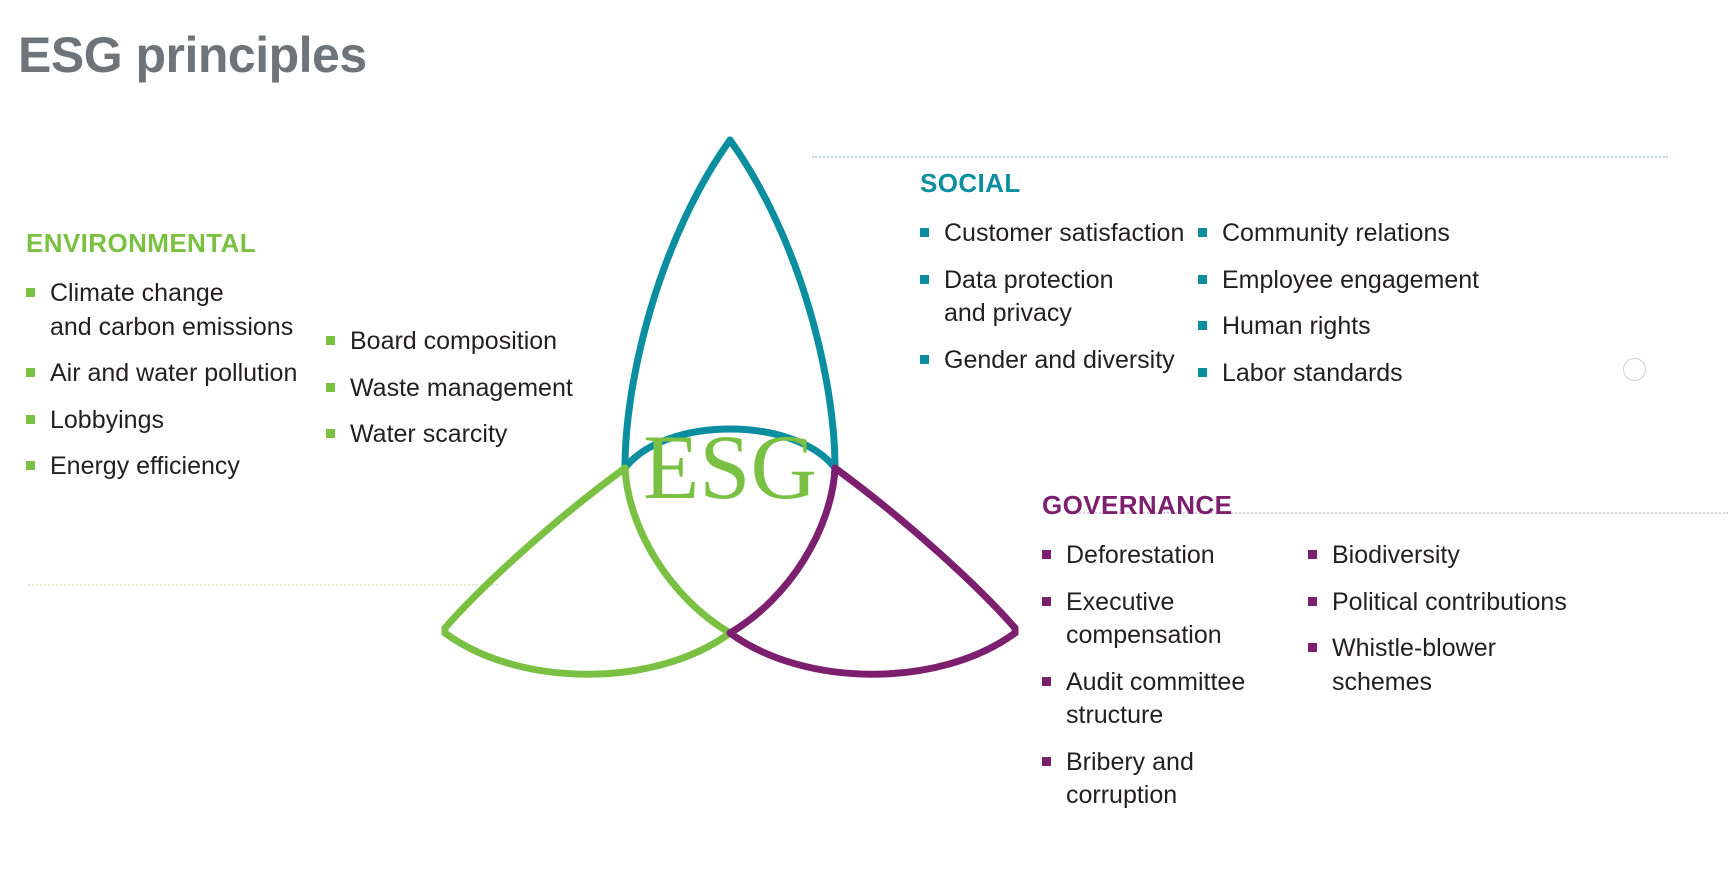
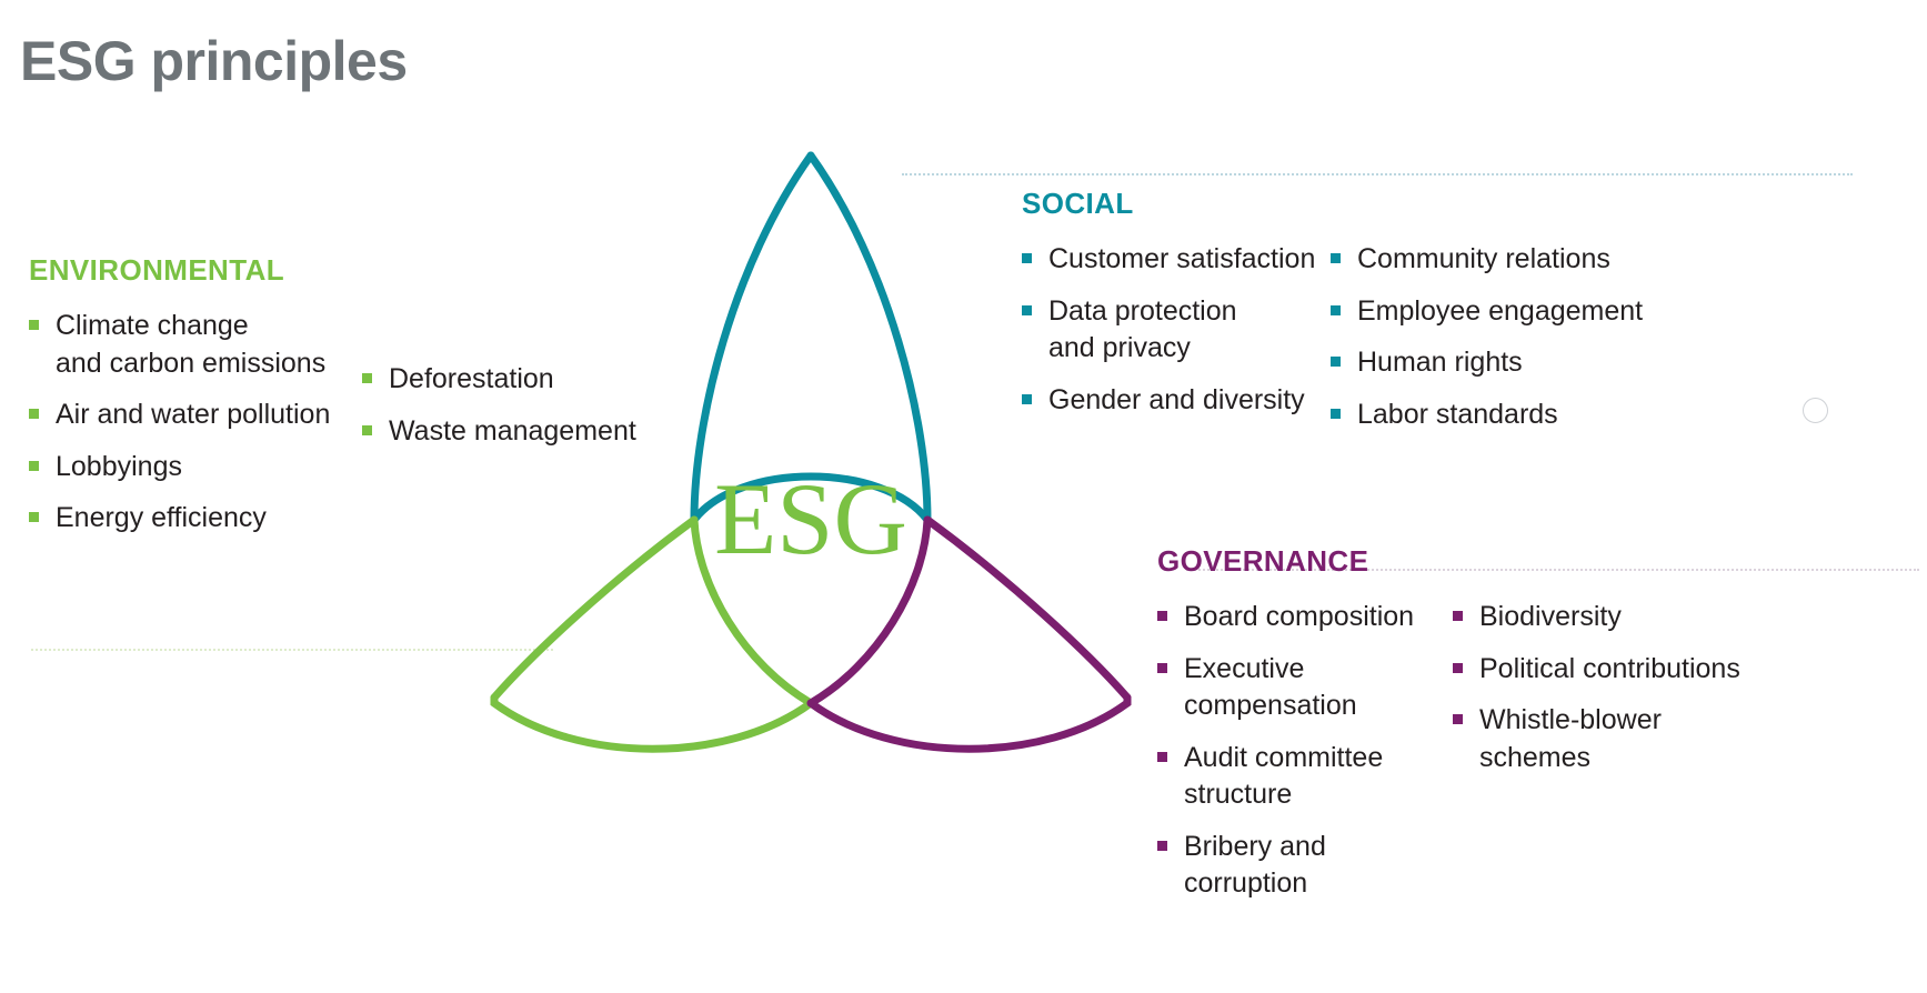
  ESG principles
  ESG
  ENVIRONMENTAL
  Climate change
  and carbon emissions
  Air and water pollution
  Lobbyings
  Energy efficiency
- Board composition
+ Deforestation
  Waste management
- Water scarcity
  SOCIAL
  Customer satisfaction
  Data protection
  and privacy
  Gender and diversity
  Community relations
  Employee engagement
  Human rights
  Labor standards
  GOVERNANCE
- Deforestation
+ Board composition
  Executive
  compensation
  Audit committee
  structure
  Bribery and corruption
  Biodiversity
  Political contributions
  Whistle-blower
  schemes
